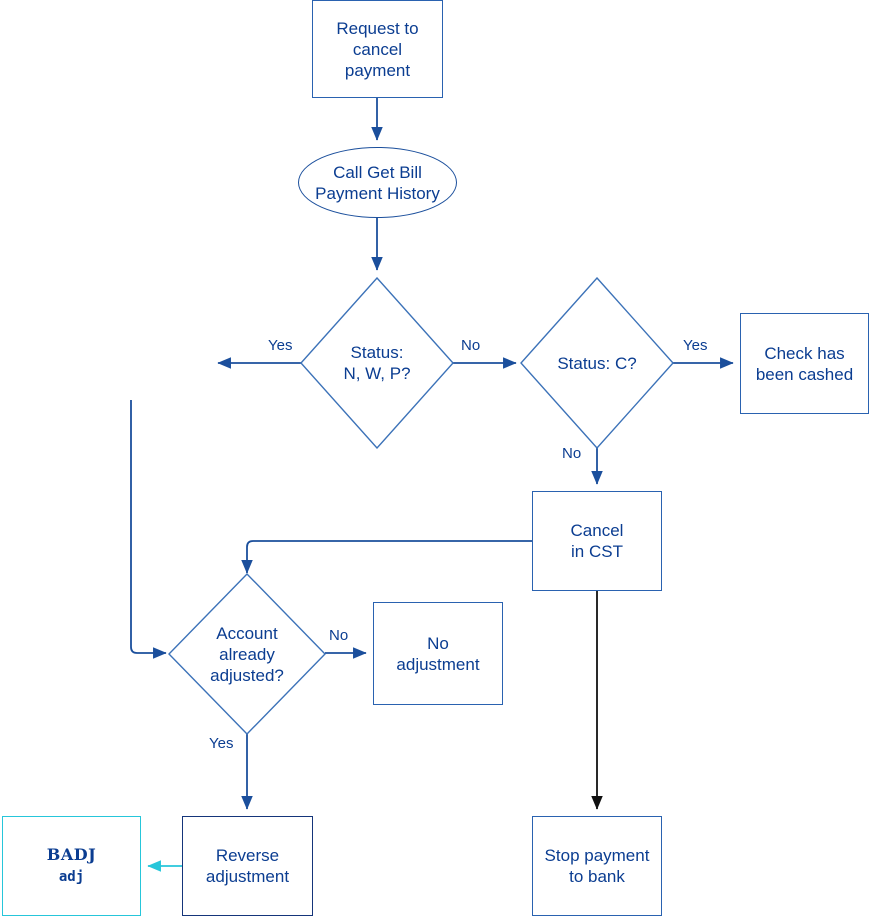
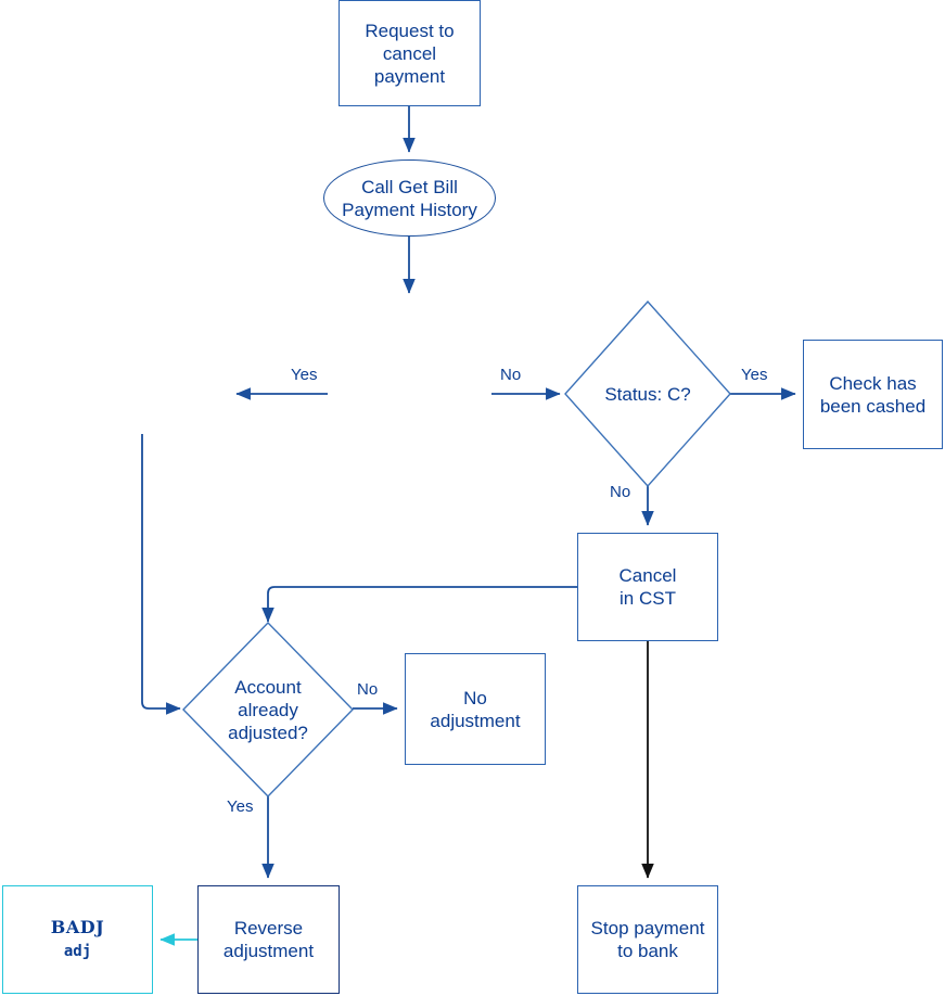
  Request to
  cancel
  payment
  Call Get Bill
  Payment History
- Status:
- N, W, P?
  Status: C?
  Check has
  been cashed
  Cancel
  in CST
  Account
  already
  adjusted?
  No
  adjustment
  Reverse
  adjustment
  BADJ
  adj
  Stop payment
  to bank
  Yes
  No
  Yes
  No
  No
  Yes
